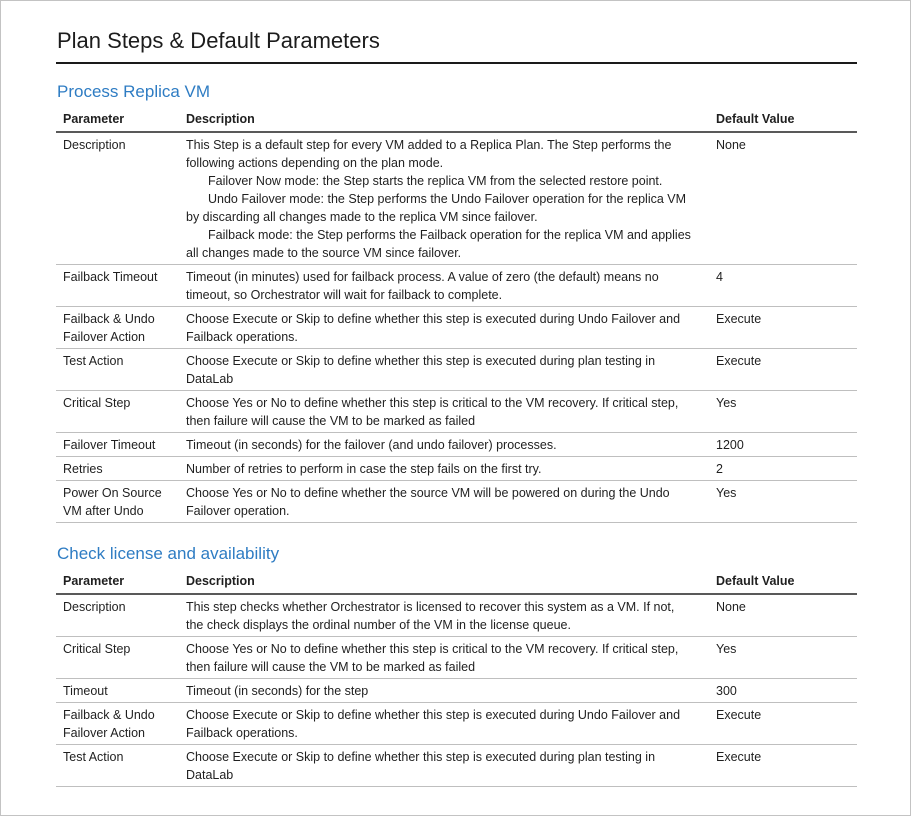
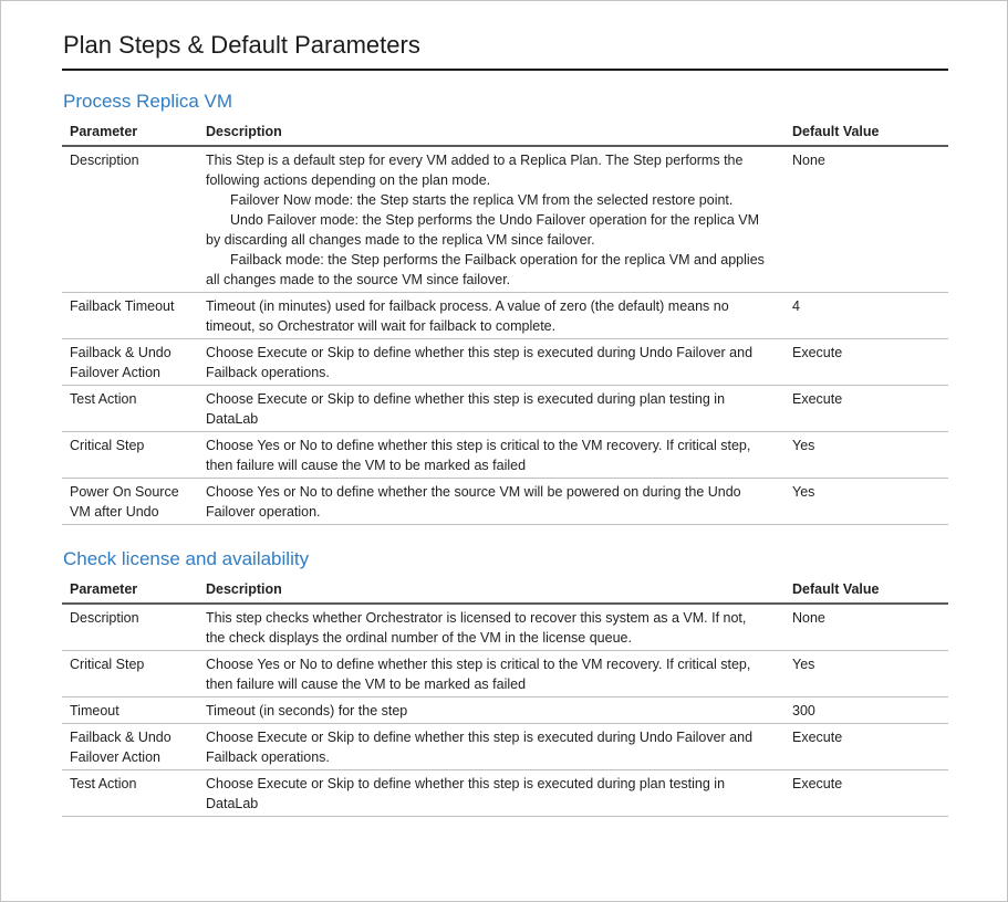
  Plan Steps & Default Parameters
  Process Replica VM
  Parameter	Description	Default Value
  Description	This Step is a default step for every VM added to a Replica Plan. The Step performs the following actions depending on the plan mode.Failover Now mode: the Step starts the replica VM from the selected restore point.Undo Failover mode: the Step performs the Undo Failover operation for the replica VM by discarding all changes made to the replica VM since failover.Failback mode: the Step performs the Failback operation for the replica VM and applies all changes made to the source VM since failover.	None
  Failback Timeout	Timeout (in minutes) used for failback process. A value of zero (the default) means no timeout, so Orchestrator will wait for failback to complete.	4
  Failback & Undo Failover Action	Choose Execute or Skip to define whether this step is executed during Undo Failover and Failback operations.	Execute
  Test Action	Choose Execute or Skip to define whether this step is executed during plan testing in DataLab	Execute
  Critical Step	Choose Yes or No to define whether this step is critical to the VM recovery. If critical step, then failure will cause the VM to be marked as failed	Yes
- Failover Timeout	Timeout (in seconds) for the failover (and undo failover) processes.	1200
- Retries	Number of retries to perform in case the step fails on the first try.	2
  Power On Source VM after Undo	Choose Yes or No to define whether the source VM will be powered on during the Undo Failover operation.	Yes
  Check license and availability
  Parameter	Description	Default Value
  Description	This step checks whether Orchestrator is licensed to recover this system as a VM. If not, the check displays the ordinal number of the VM in the license queue.	None
  Critical Step	Choose Yes or No to define whether this step is critical to the VM recovery. If critical step, then failure will cause the VM to be marked as failed	Yes
  Timeout	Timeout (in seconds) for the step	300
  Failback & Undo Failover Action	Choose Execute or Skip to define whether this step is executed during Undo Failover and Failback operations.	Execute
  Test Action	Choose Execute or Skip to define whether this step is executed during plan testing in DataLab	Execute
